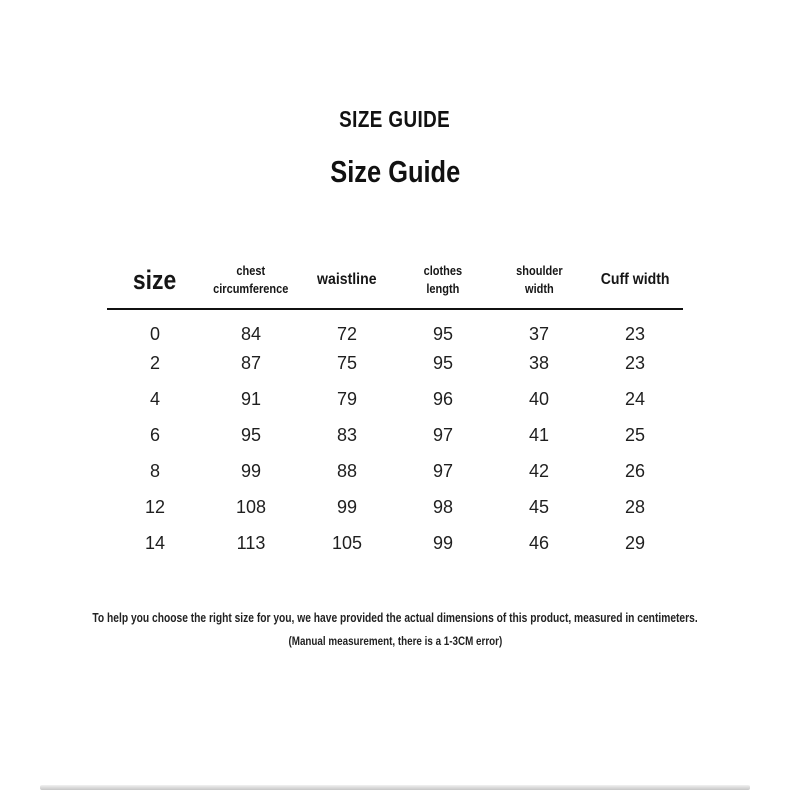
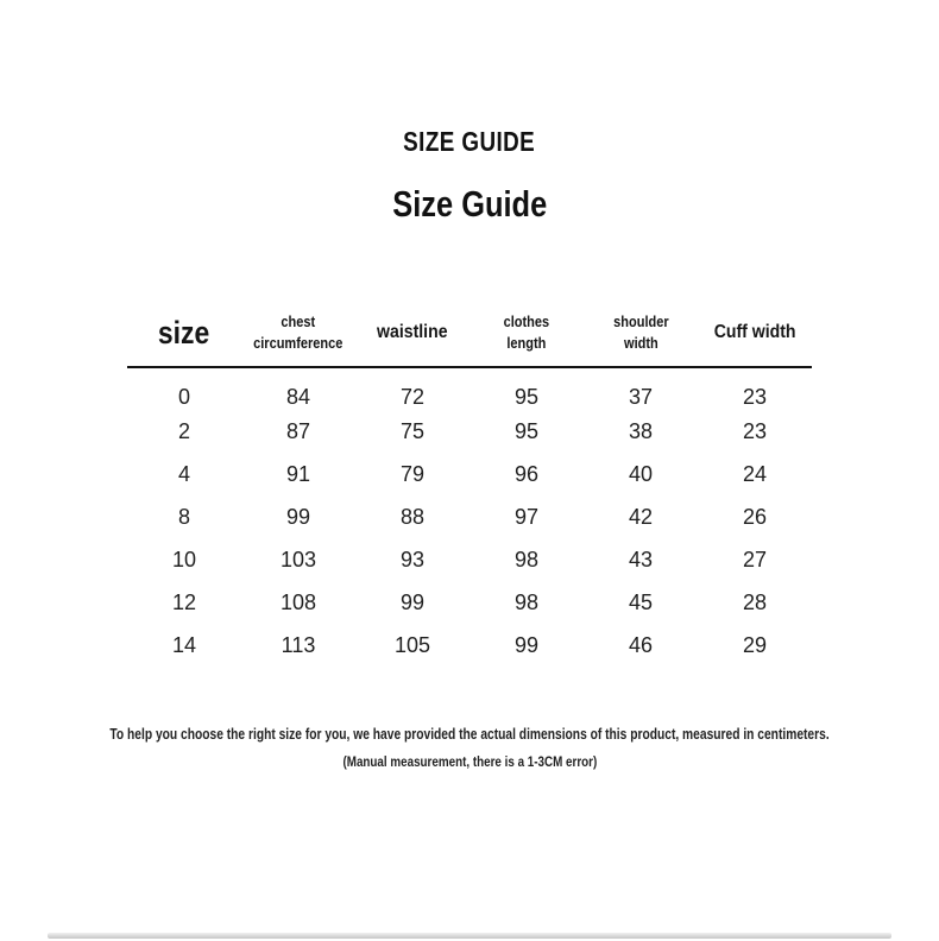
  SIZE GUIDE
  Size Guide
  size	chestcircumference	waistline	clotheslength	shoulderwidth	Cuff width
  0	84	72	95	37	23
  2	87	75	95	38	23
  4	91	79	96	40	24
- 6	95	83	97	41	25
  8	99	88	97	42	26
+ 10	103	93	98	43	27
  12	108	99	98	45	28
  14	113	105	99	46	29
  To help you choose the right size for you, we have provided the actual dimensions of this product, measured in centimeters.
  (Manual measurement, there is a 1-3CM error)
